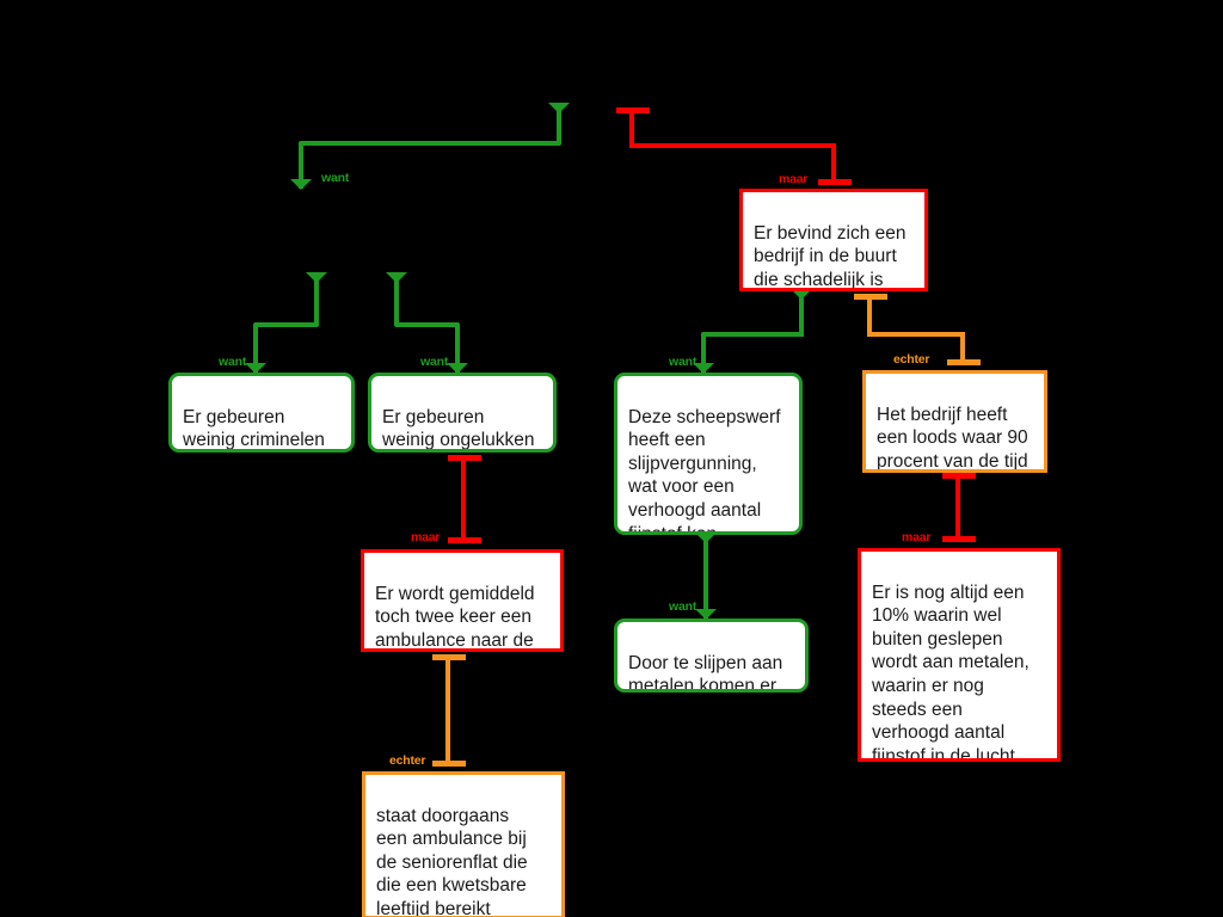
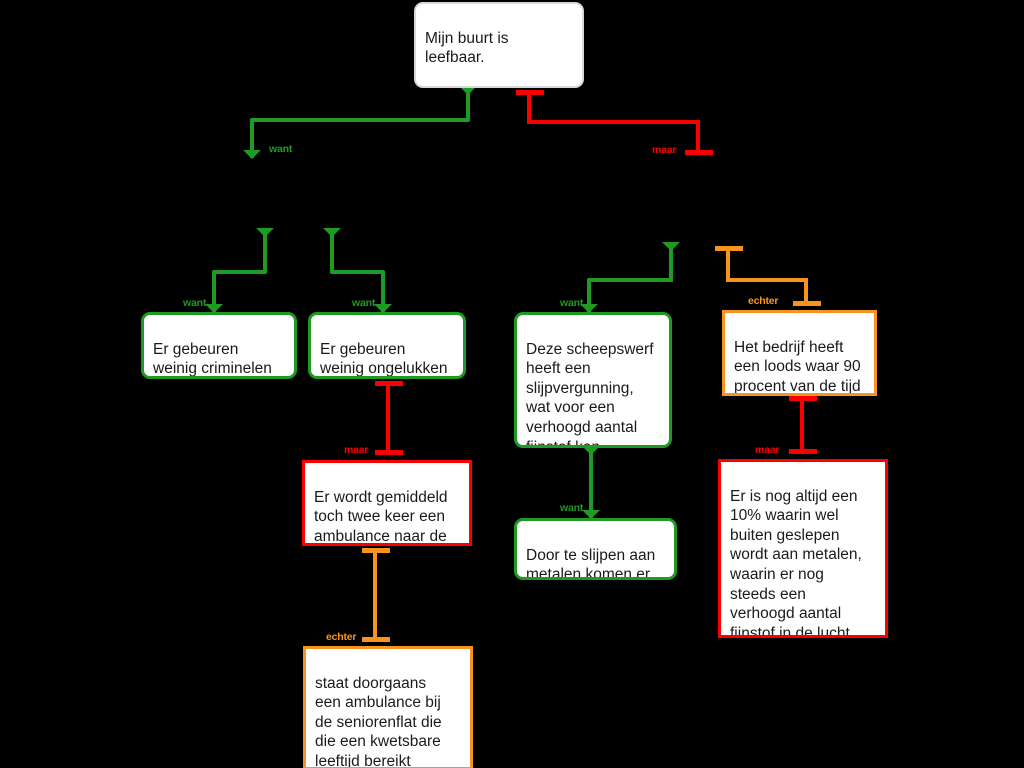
  want
  maar
  want
  want
  maar
  echter
  want
  want
  echter
  maar
+ Mijn buurt is
+ leefbaar.
  Er gebeuren
  weinig criminelen
  Er gebeuren
  weinig ongelukken
  Er wordt gemiddeld
  toch twee keer een
  ambulance naar de
  staat doorgaans
  een ambulance bij
  de seniorenflat die
  die een kwetsbare
  leeftijd bereikt
- Er bevind zich een
- bedrijf in de buurt
- die schadelijk is
  Deze scheepswerf
  heeft een
  slijpvergunning,
  wat voor een
  verhoogd aantal
  Door te slijpen aan
  metalen komen er
  Het bedrijf heeft
  een loods waar 90
  procent van de tijd
  Er is nog altijd een
  10% waarin wel
  buiten geslepen
  wordt aan metalen,
  waarin er nog
  steeds een
  verhoogd aantal
  fijnstof in de lucht
